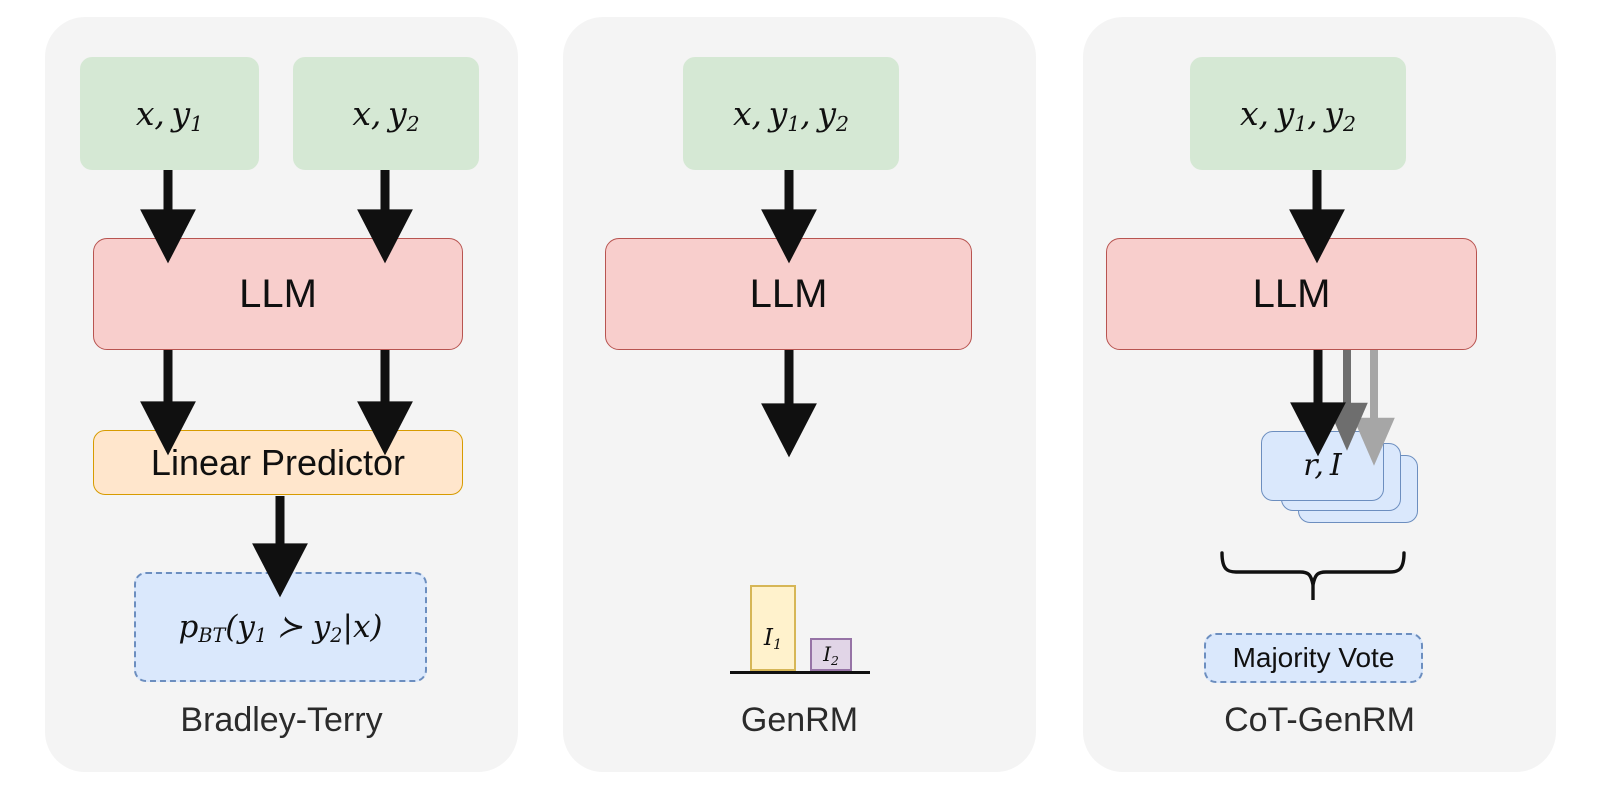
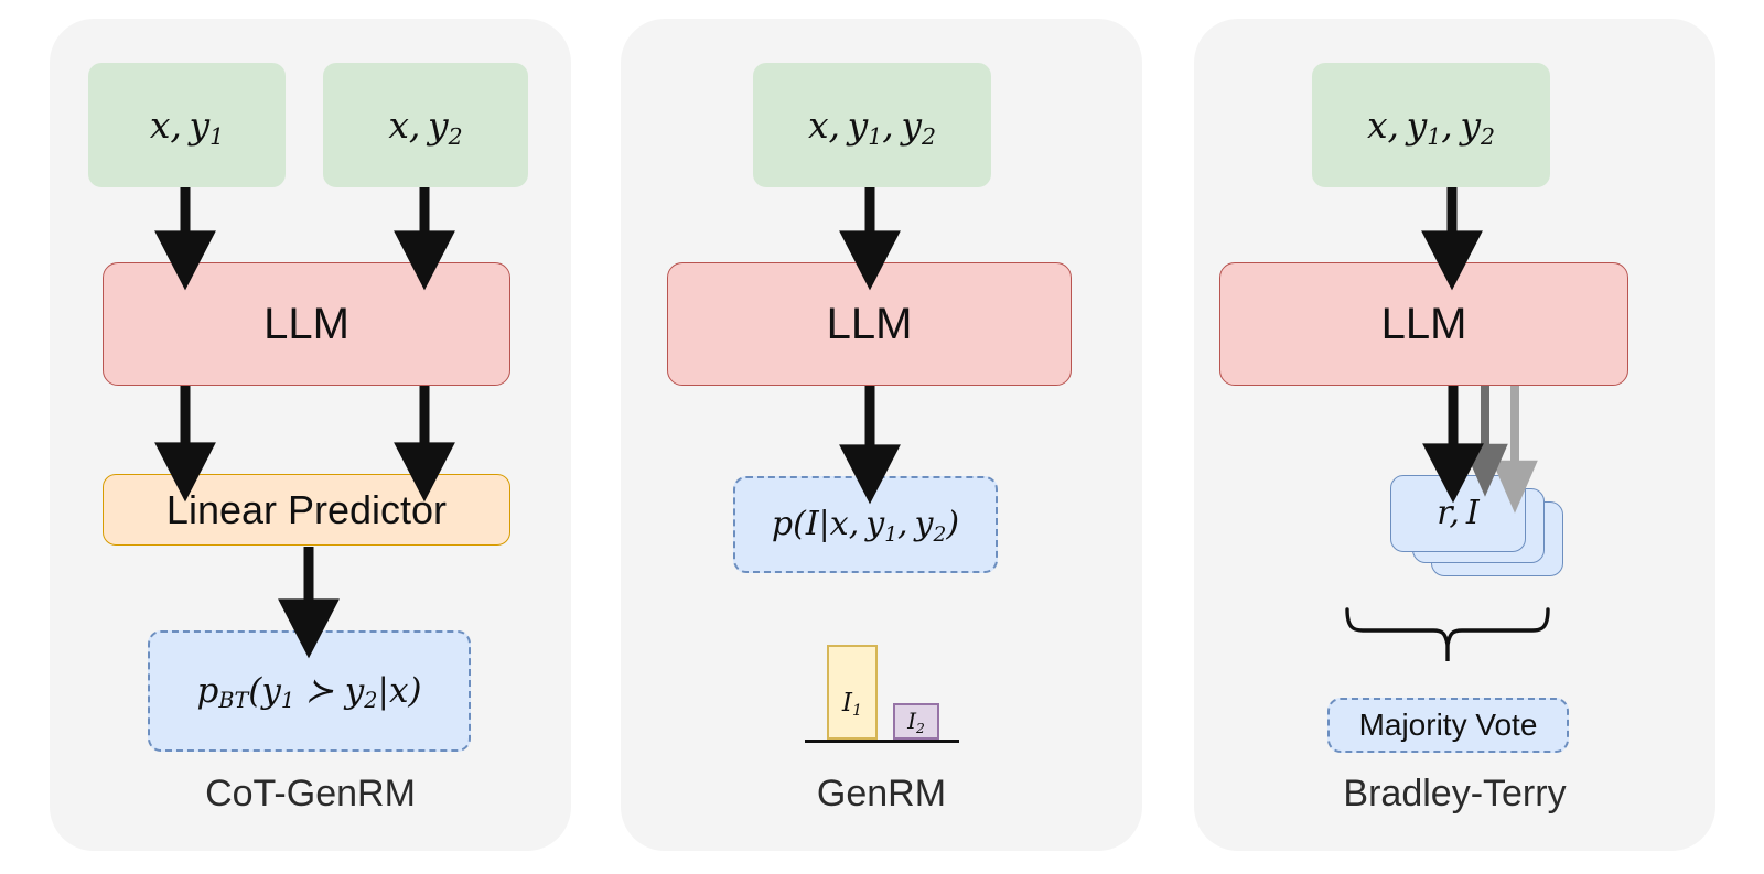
  x, y1
  x, y2
  LLM
  Linear Predictor
  pBT(y1 ≻ y2|x)
- Bradley-Terry
+ CoT-GenRM
  x, y1, y2
  LLM
+ p(I|x, y1, y2)
  I1
  I2
  GenRM
  x, y1, y2
  LLM
  r, I
  Majority Vote
- CoT-GenRM
+ Bradley-Terry
